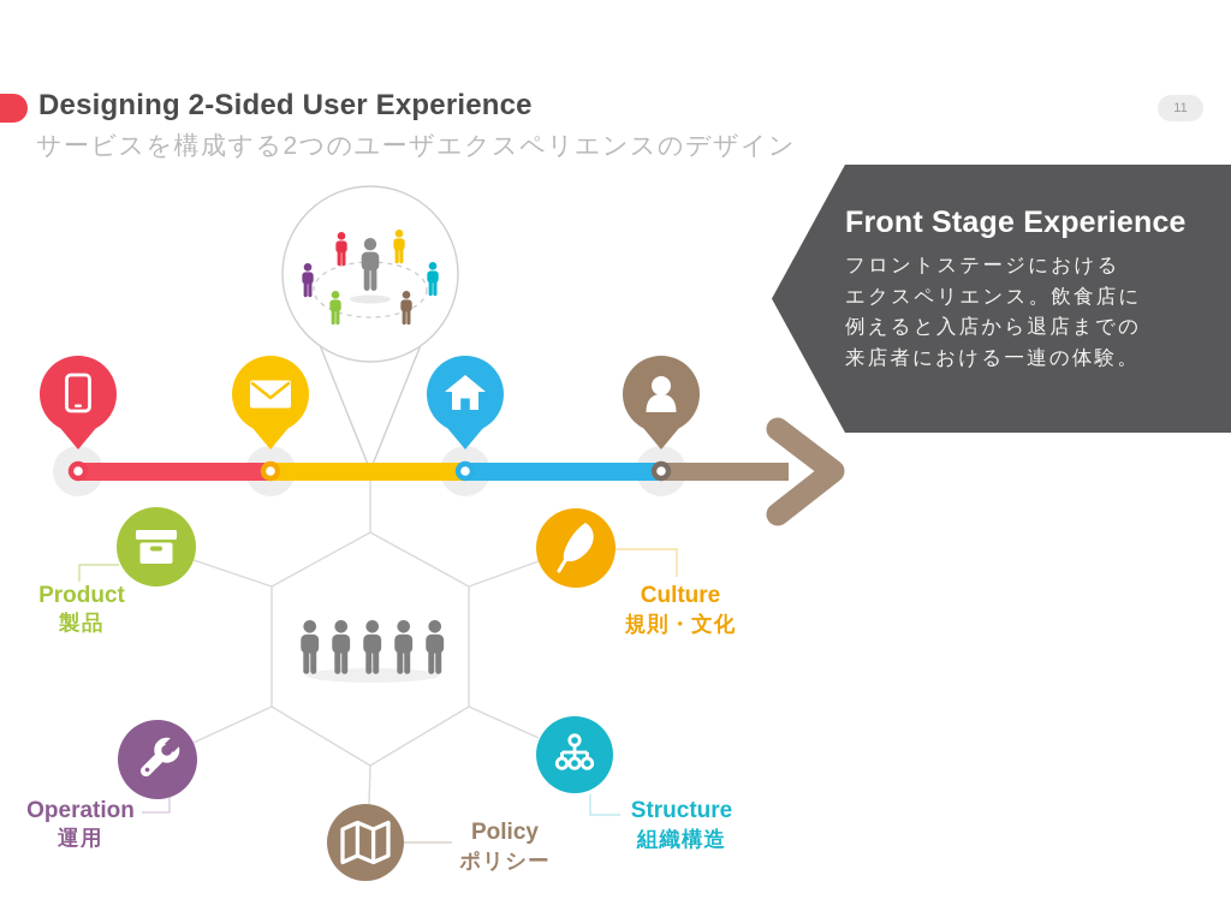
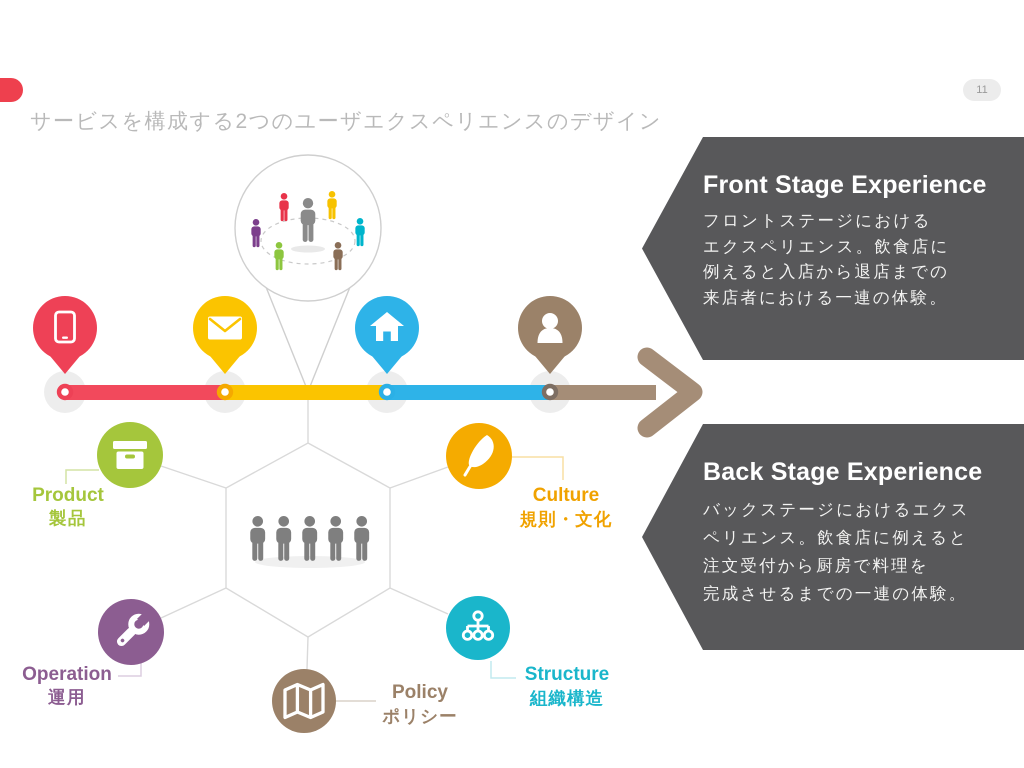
- Designing 2-Sided User Experience
  サービスを構成する2つのユーザエクスペリエンスのデザイン
  11
  Product
  製品
  Culture
  規則・文化
  Operation
  運用
  Policy
  ポリシー
  Structure
  組織構造
  Front Stage Experience
  フロントステージにおける
  エクスペリエンス。飲食店に
  例えると入店から退店までの
  来店者における一連の体験。
+ Back Stage Experience
+ バックステージにおけるエクス
+ ペリエンス。飲食店に例えると
+ 注文受付から厨房で料理を
+ 完成させるまでの一連の体験。
